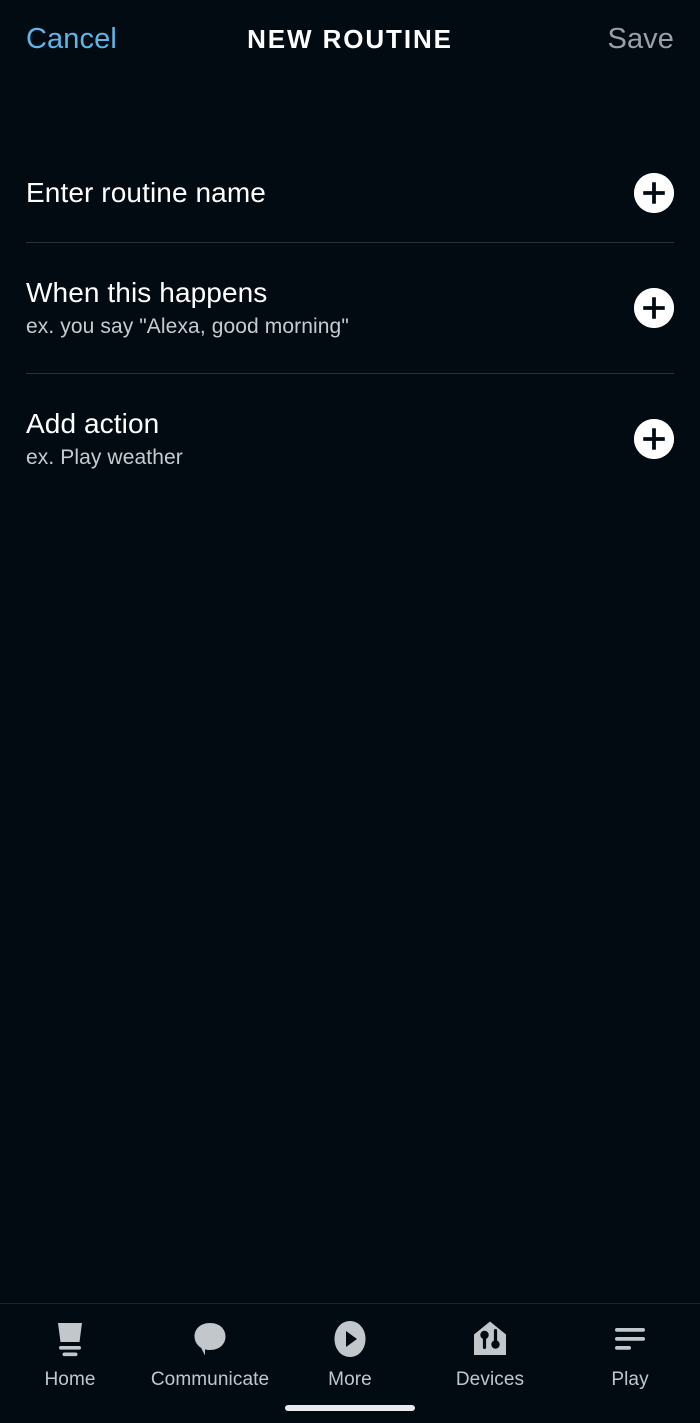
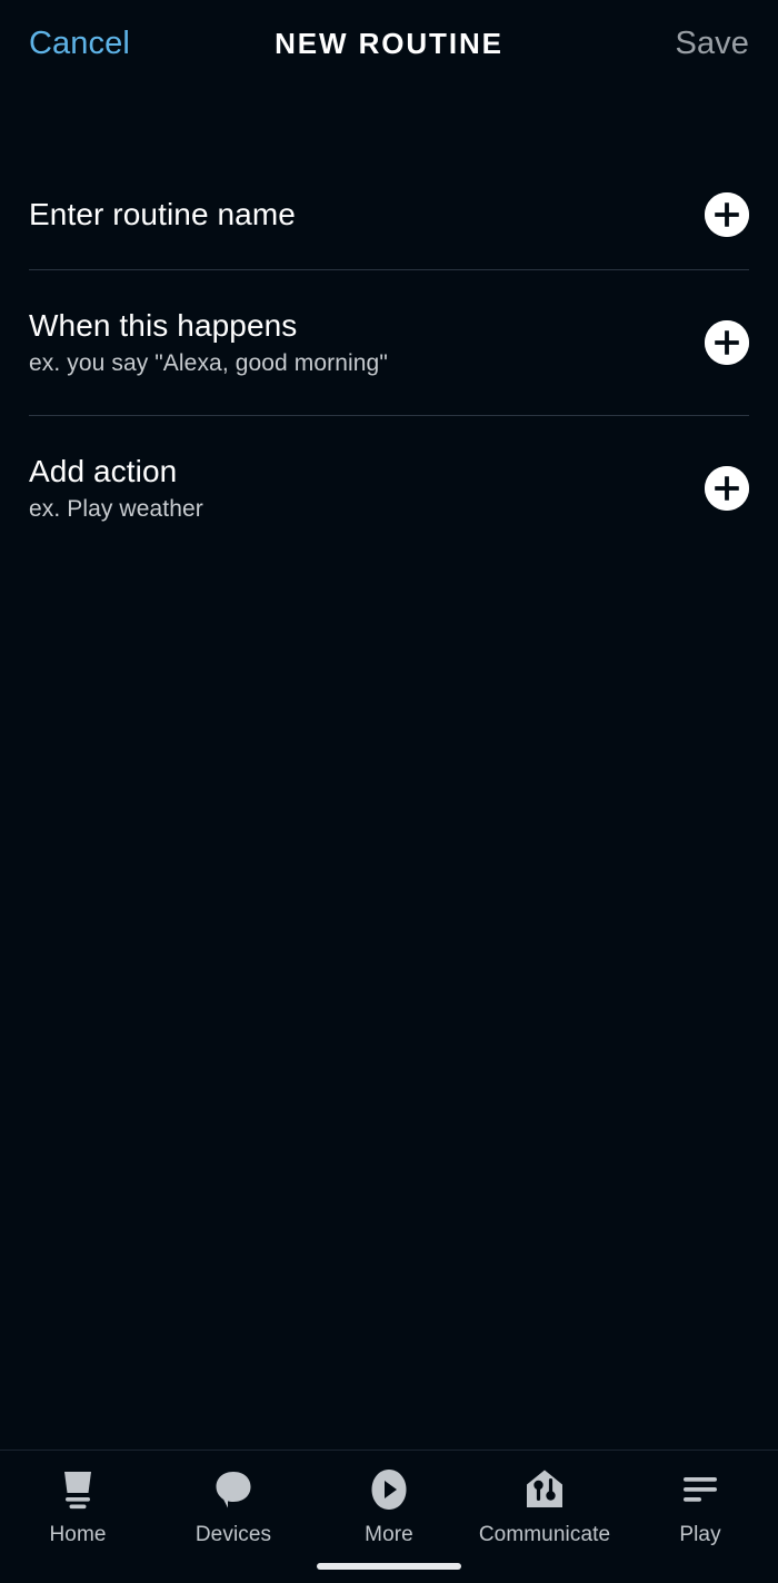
  Cancel
  NEW ROUTINE
  Save
  Enter routine name
  When this happens
  ex. you say "Alexa, good morning"
  Add action
  ex. Play weather
  Home
- Communicate
+ Devices
  More
- Devices
+ Communicate
  Play
